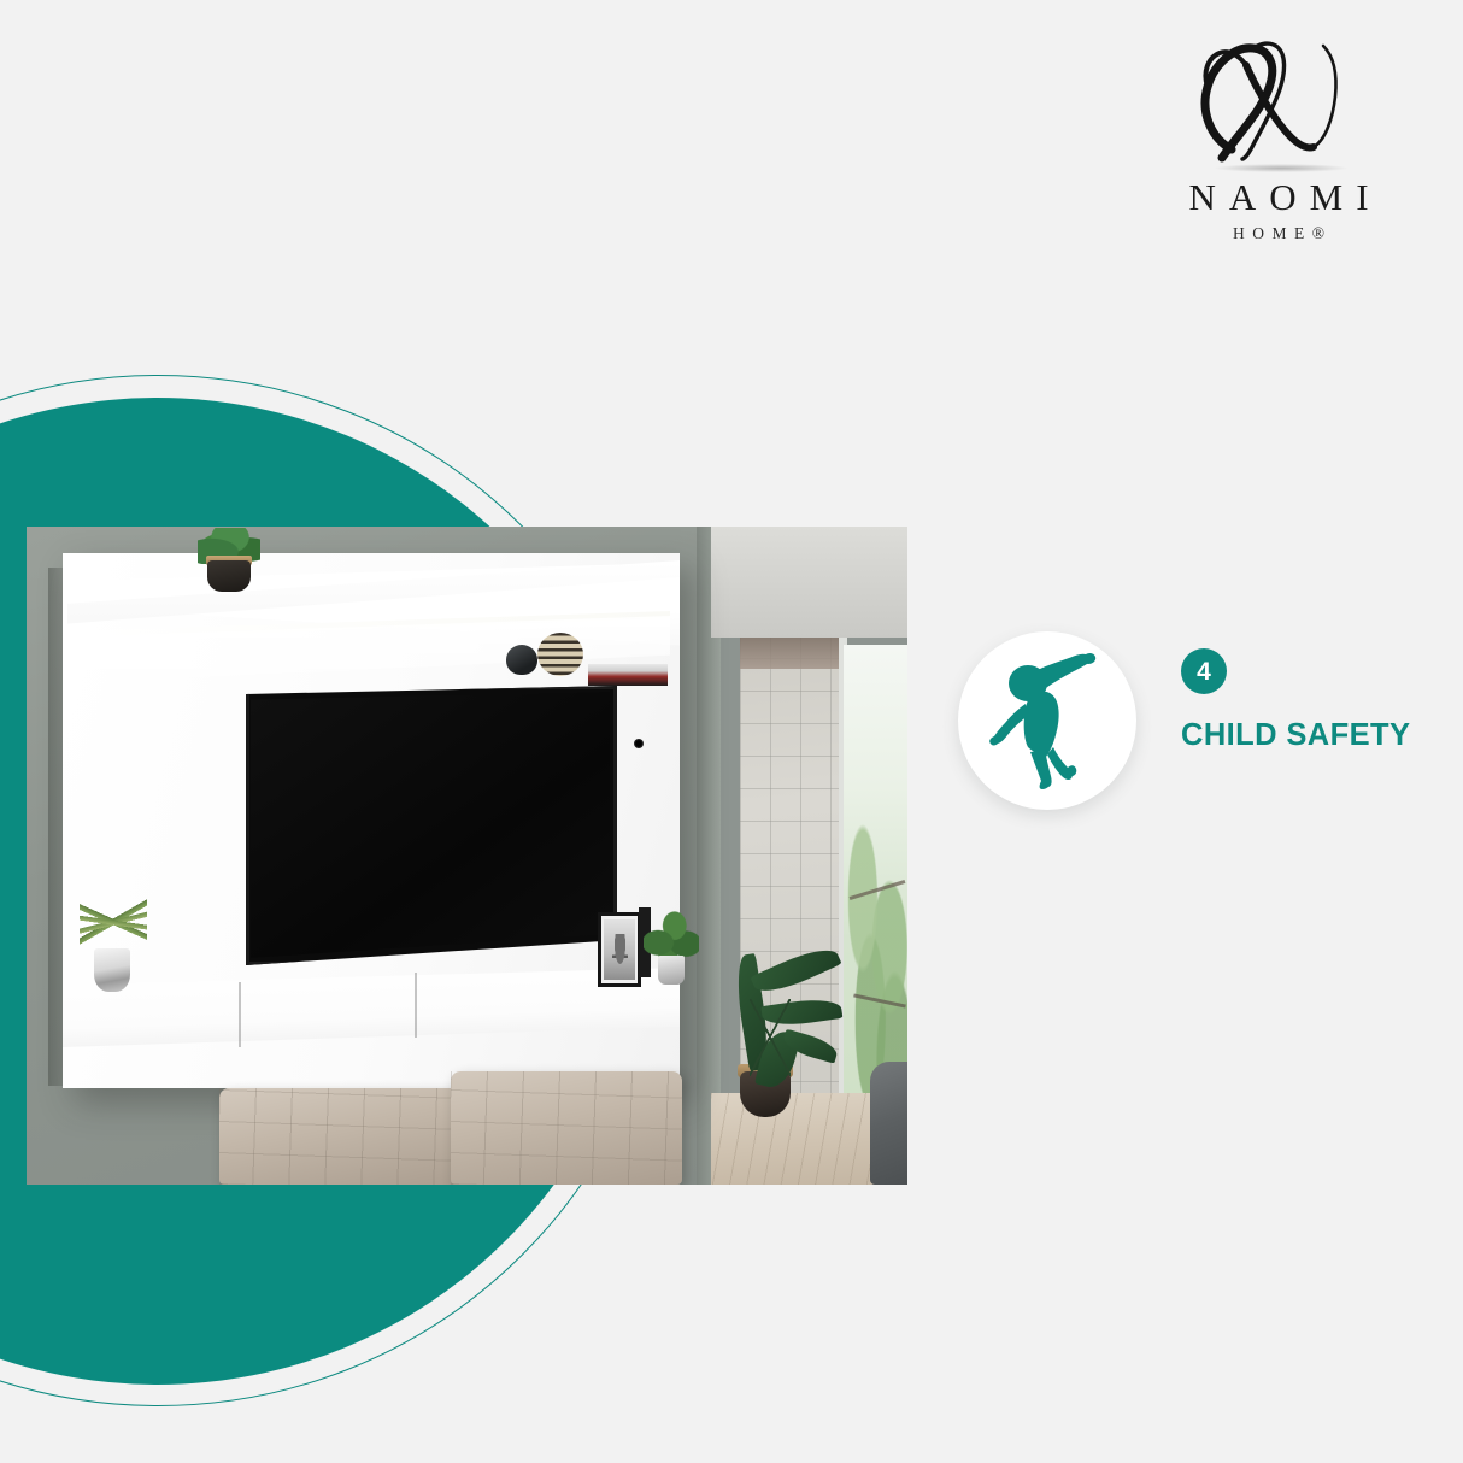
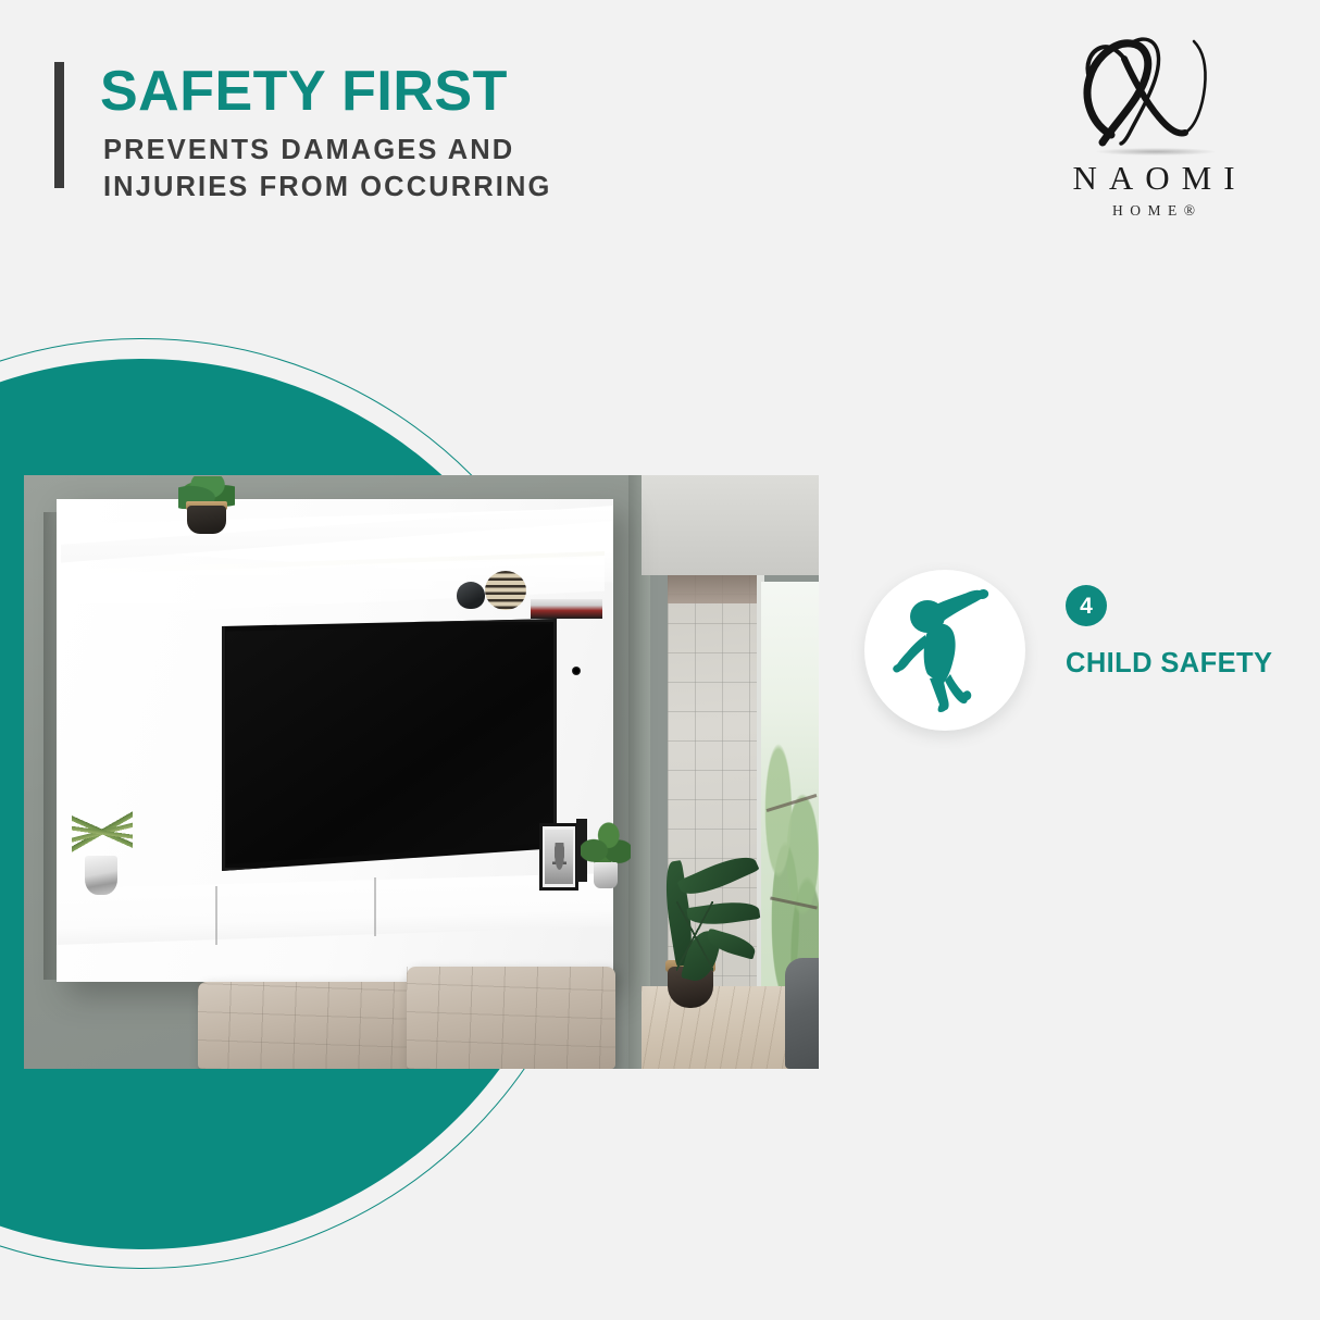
+ SAFETY FIRST
+ PREVENTS DAMAGES AND
+ INJURIES FROM OCCURRING
  NAOMI
  HOME®
  4
  CHILD SAFETY
